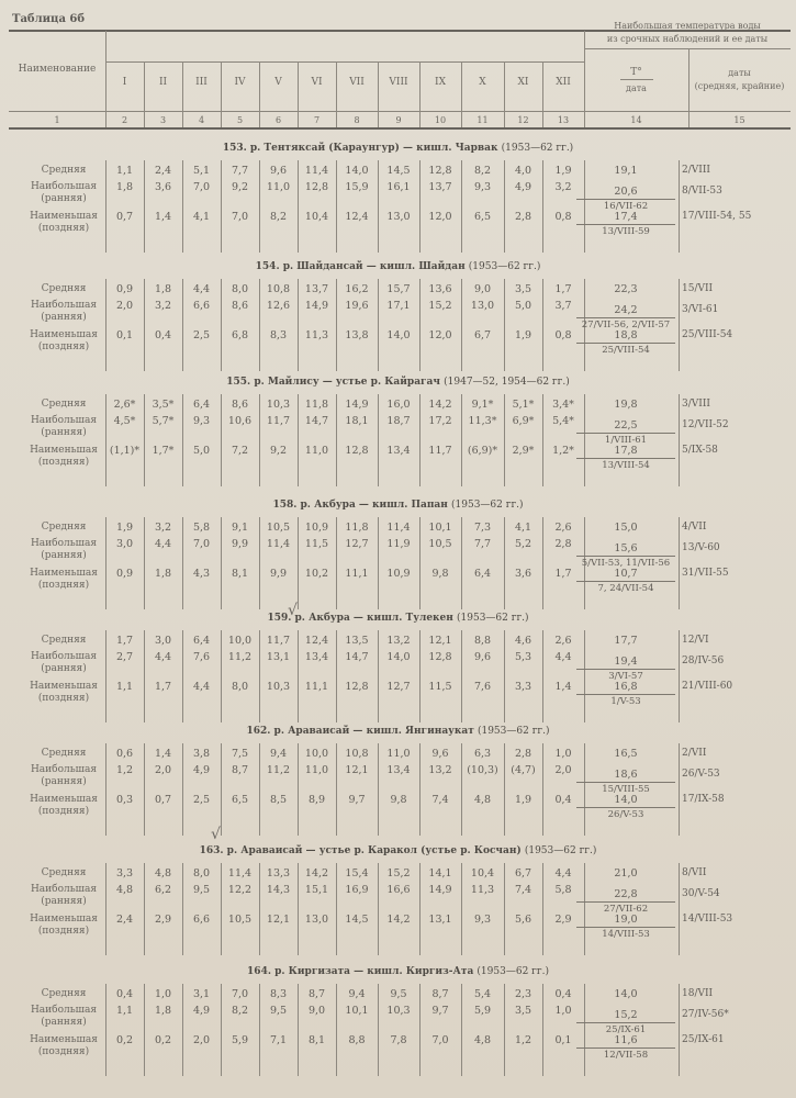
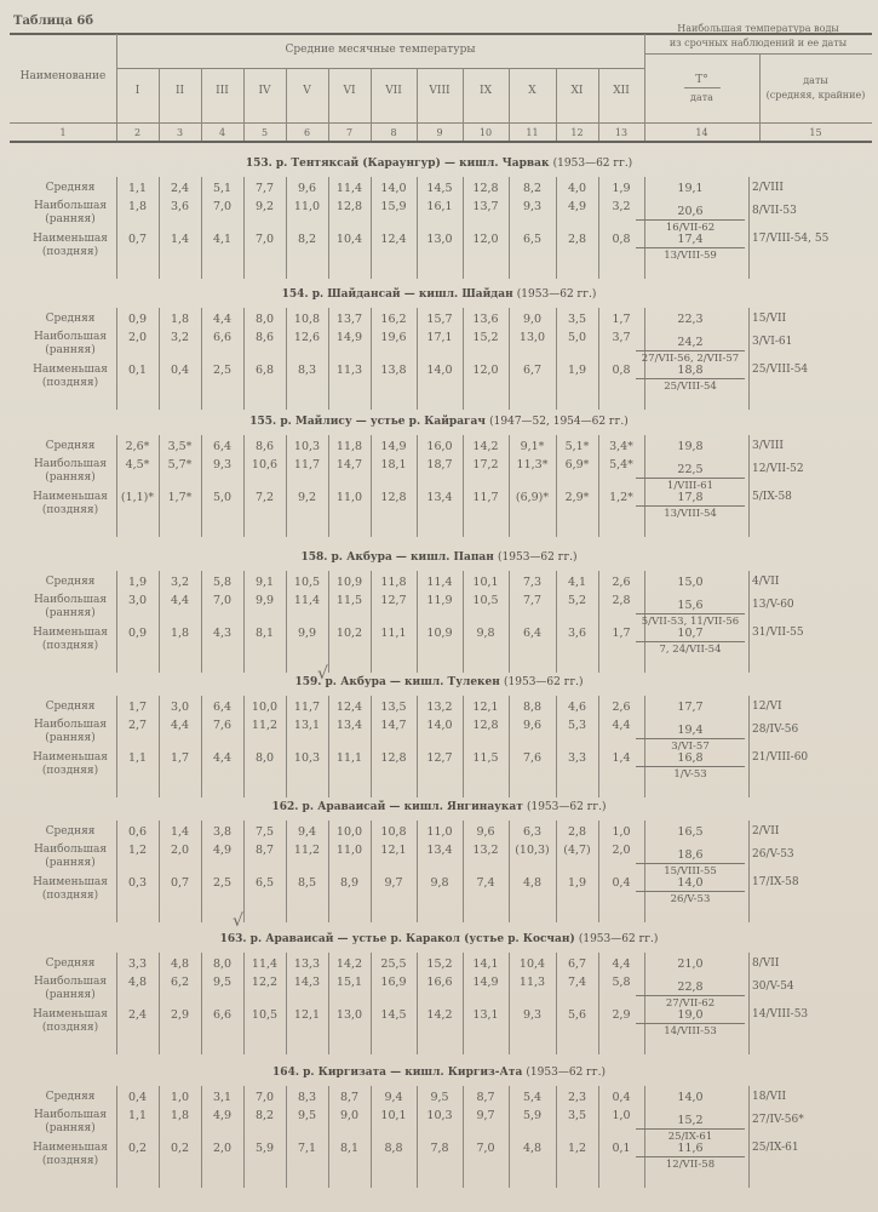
  Таблица 6б
  Наименование
+ Средние месячные температуры
  Наибольшая температура воды
  из срочных наблюдений и ее даты
  T°
  дата
  даты
  (средняя, крайние)
  I
  II
  III
  IV
  V
  VI
  VII
  VIII
  IX
  X
  XI
  XII
  1
  2
  3
  4
  5
  6
  7
  8
  9
  10
  11
  12
  13
  14
  15
  153. р. Тентяксай (Караунгур) — кишл. Чарвак (1953—62 гг.)
  Средняя
  Наибольшая
  (ранняя)
  Наименьшая
  (поздняя)
  1,1
  2,4
  5,1
  7,7
  9,6
  11,4
  14,0
  14,5
  12,8
  8,2
  4,0
  1,9
  1,8
  3,6
  7,0
  9,2
  11,0
  12,8
  15,9
  16,1
  13,7
  9,3
  4,9
  3,2
  0,7
  1,4
  4,1
  7,0
  8,2
  10,4
  12,4
  13,0
  12,0
  6,5
  2,8
  0,8
  19,1
  20,6
  16/VII-62
  17,4
  13/VIII-59
  2/VIII
  8/VII-53
  17/VIII-54, 55
  154. р. Шайдансай — кишл. Шайдан (1953—62 гг.)
  Средняя
  Наибольшая
  (ранняя)
  Наименьшая
  (поздняя)
  0,9
  1,8
  4,4
  8,0
  10,8
  13,7
  16,2
  15,7
  13,6
  9,0
  3,5
  1,7
  2,0
  3,2
  6,6
  8,6
  12,6
  14,9
  19,6
  17,1
  15,2
  13,0
  5,0
  3,7
  0,1
  0,4
  2,5
  6,8
  8,3
  11,3
  13,8
  14,0
  12,0
  6,7
  1,9
  0,8
  22,3
  24,2
  27/VII-56, 2/VII-57
  18,8
  25/VIII-54
  15/VII
  3/VI-61
  25/VIII-54
  155. р. Майлису — устье р. Кайрагач (1947—52, 1954—62 гг.)
  Средняя
  Наибольшая
  (ранняя)
  Наименьшая
  (поздняя)
  2,6*
  3,5*
  6,4
  8,6
  10,3
  11,8
  14,9
  16,0
  14,2
  9,1*
  5,1*
  3,4*
  4,5*
  5,7*
  9,3
  10,6
  11,7
  14,7
  18,1
  18,7
  17,2
  11,3*
  6,9*
  5,4*
  (1,1)*
  1,7*
  5,0
  7,2
  9,2
  11,0
  12,8
  13,4
  11,7
  (6,9)*
  2,9*
  1,2*
  19,8
  22,5
  1/VIII-61
  17,8
  13/VIII-54
  3/VIII
  12/VII-52
  5/IX-58
  158. р. Акбура — кишл. Папан (1953—62 гг.)
  Средняя
  Наибольшая
  (ранняя)
  Наименьшая
  (поздняя)
  1,9
  3,2
  5,8
  9,1
  10,5
  10,9
  11,8
  11,4
  10,1
  7,3
  4,1
  2,6
  3,0
  4,4
  7,0
  9,9
  11,4
  11,5
  12,7
  11,9
  10,5
  7,7
  5,2
  2,8
  0,9
  1,8
  4,3
  8,1
  9,9
  10,2
  11,1
  10,9
  9,8
  6,4
  3,6
  1,7
  15,0
  15,6
  5/VII-53, 11/VII-56
  10,7
  7, 24/VII-54
  4/VII
  13/V-60
  31/VII-55
  159. р. Акбура — кишл. Тулекен (1953—62 гг.)
  Средняя
  Наибольшая
  (ранняя)
  Наименьшая
  (поздняя)
  1,7
  3,0
  6,4
  10,0
  11,7
  12,4
  13,5
  13,2
  12,1
  8,8
  4,6
  2,6
  2,7
  4,4
  7,6
  11,2
  13,1
  13,4
  14,7
  14,0
  12,8
  9,6
  5,3
  4,4
  1,1
  1,7
  4,4
  8,0
  10,3
  11,1
  12,8
  12,7
  11,5
  7,6
  3,3
  1,4
  17,7
  19,4
  3/VI-57
  16,8
  1/V-53
  12/VI
  28/IV-56
  21/VIII-60
  162. р. Араваисай — кишл. Янгинаукат (1953—62 гг.)
  Средняя
  Наибольшая
  (ранняя)
  Наименьшая
  (поздняя)
  0,6
  1,4
  3,8
  7,5
  9,4
  10,0
  10,8
  11,0
  9,6
  6,3
  2,8
  1,0
  1,2
  2,0
  4,9
  8,7
  11,2
  11,0
  12,1
  13,4
  13,2
  (10,3)
  (4,7)
  2,0
  0,3
  0,7
  2,5
  6,5
  8,5
  8,9
  9,7
  9,8
  7,4
  4,8
  1,9
  0,4
  16,5
  18,6
  15/VIII-55
  14,0
  26/V-53
  2/VII
  26/V-53
  17/IX-58
  163. р. Араваисай — устье р. Каракол (устье р. Косчан) (1953—62 гг.)
  Средняя
  Наибольшая
  (ранняя)
  Наименьшая
  (поздняя)
  3,3
  4,8
  8,0
  11,4
  13,3
  14,2
- 15,4
+ 25,5
  15,2
  14,1
  10,4
  6,7
  4,4
  4,8
  6,2
  9,5
  12,2
  14,3
  15,1
  16,9
  16,6
  14,9
  11,3
  7,4
  5,8
  2,4
  2,9
  6,6
  10,5
  12,1
  13,0
  14,5
  14,2
  13,1
  9,3
  5,6
  2,9
  21,0
  22,8
  27/VII-62
  19,0
  14/VIII-53
  8/VII
  30/V-54
  14/VIII-53
  164. р. Киргизата — кишл. Киргиз-Ата (1953—62 гг.)
  Средняя
  Наибольшая
  (ранняя)
  Наименьшая
  (поздняя)
  0,4
  1,0
  3,1
  7,0
  8,3
  8,7
  9,4
  9,5
  8,7
  5,4
  2,3
  0,4
  1,1
  1,8
  4,9
  8,2
  9,5
  9,0
  10,1
  10,3
  9,7
  5,9
  3,5
  1,0
  0,2
  0,2
  2,0
  5,9
  7,1
  8,1
  8,8
  7,8
  7,0
  4,8
  1,2
  0,1
  14,0
  15,2
  25/IX-61
  11,6
  12/VII-58
  18/VII
  27/IV-56*
  25/IX-61
  √
  √
